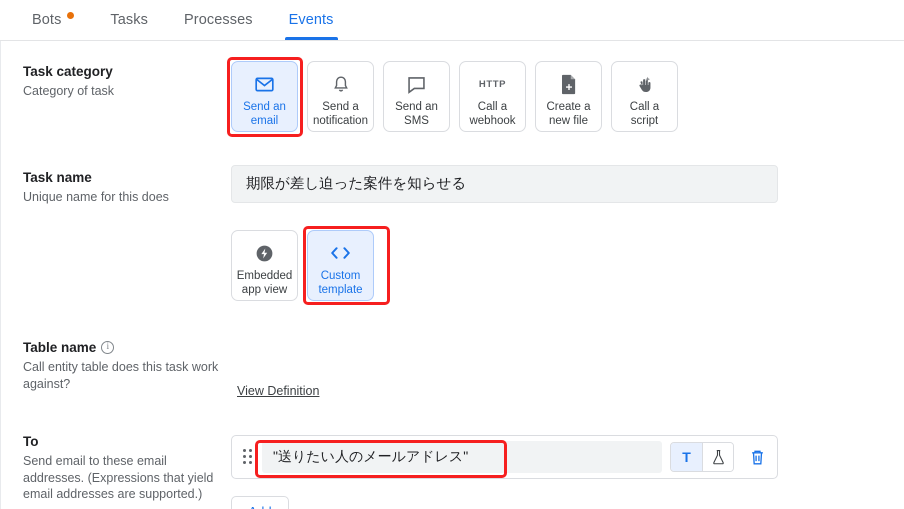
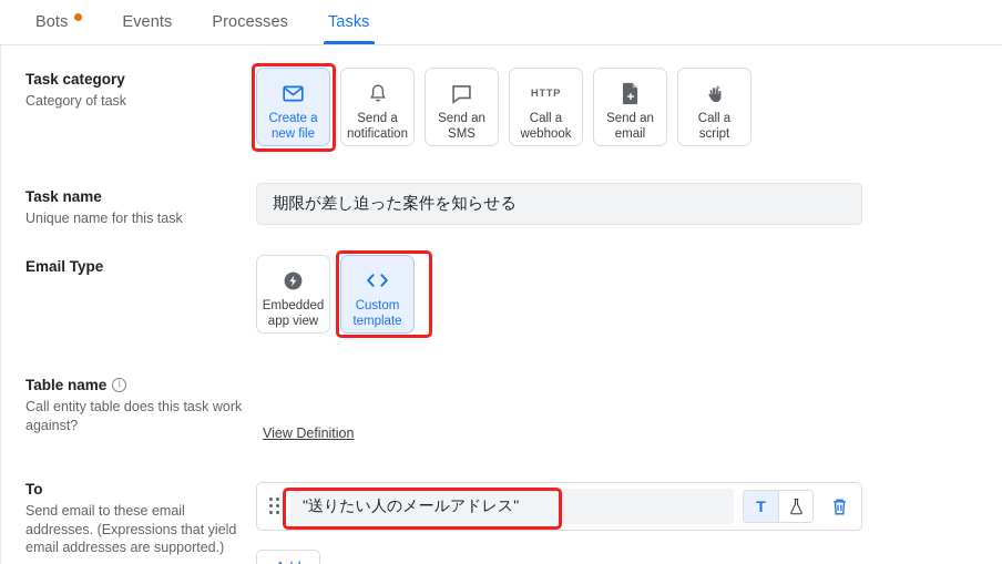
  Bots
- Tasks
+ Events
  Processes
- Events
+ Tasks
  Task category
  Category of task
- Send an email
+ Create a new file
  Send a notification
  Send an SMS
  HTTP
  Call a webhook
- Create a new file
+ Send an email
  Call a script
  Task name
- Unique name for this does
+ Unique name for this task
  期限が差し迫った案件を知らせる
+ Email Type
  Embedded app view
  Custom template
  Table name
  i
  Call entity table does this task work against?
  View Definition
  To
  Send email to these email addresses. (Expressions that yield email addresses are supported.)
  "送りたい人のメールアドレス"
  T
